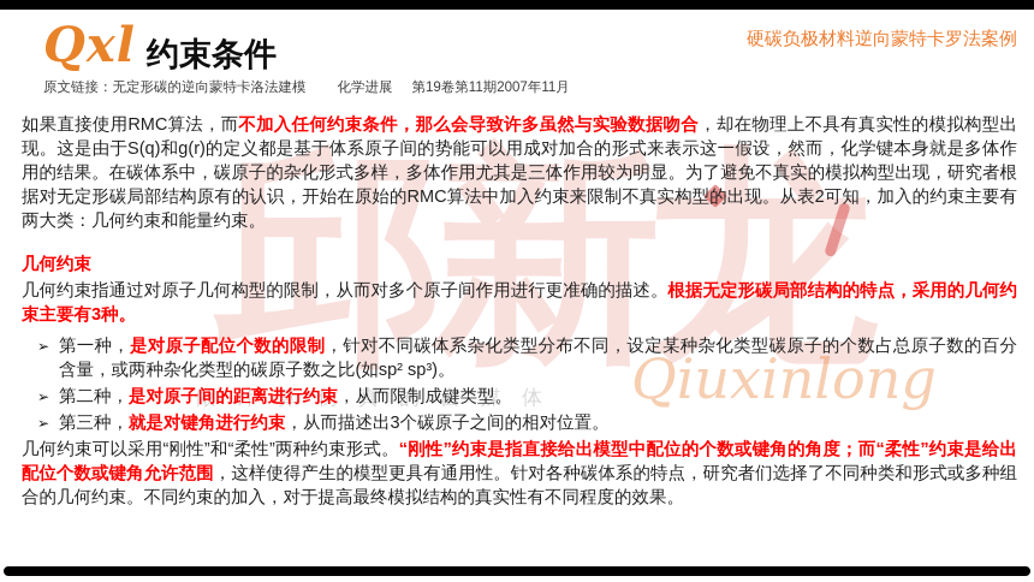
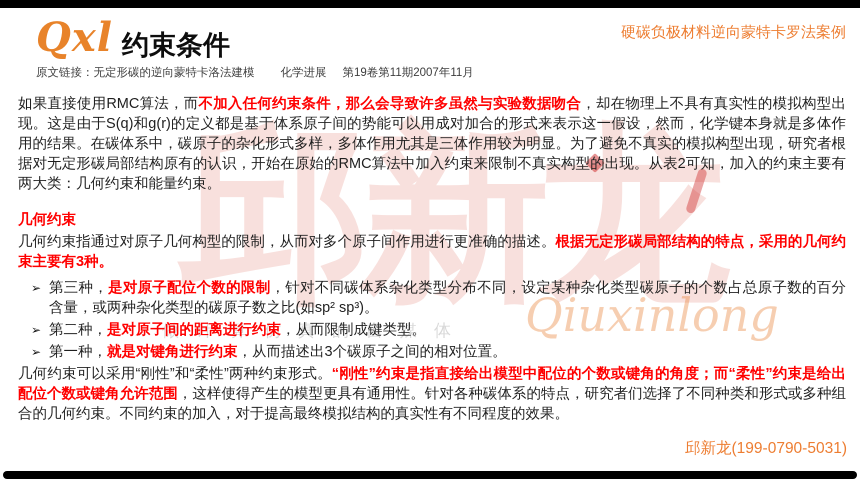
  邱新龙
  Qiuxinlong
  做计算仿真的自媒体
  Qxl
  约束条件
  硬碳负极材料逆向蒙特卡罗法案例
  原文链接：无定形碳的逆向蒙特卡洛法建模 化学进展 第19卷第11期2007年11月
  如果直接使用RMC算法，而不加入任何约束条件，那么会导致许多虽然与实验数据吻合，却在物理上不具有真实性的模拟构型出现。这是由于S(q)和g(r)的定义都是基于体系原子间的势能可以用成对加合的形式来表示这一假设，然而，化学键本身就是多体作用的结果。在碳体系中，碳原子的杂化形式多样，多体作用尤其是三体作用较为明显。为了避免不真实的模拟构型出现，研究者根据对无定形碳局部结构原有的认识，开始在原始的RMC算法中加入约束来限制不真实构型的出现。从表2可知，加入的约束主要有两大类：几何约束和能量约束。
  几何约束
  几何约束指通过对原子几何构型的限制，从而对多个原子间作用进行更准确的描述。根据无定形碳局部结构的特点，采用的几何约束主要有3种。
  ➢
- 第一种，是对原子配位个数的限制，针对不同碳体系杂化类型分布不同，设定某种杂化类型碳原子的个数占总原子数的百分含量，或两种杂化类型的碳原子数之比(如sp² sp³)。
+ 第三种，是对原子配位个数的限制，针对不同碳体系杂化类型分布不同，设定某种杂化类型碳原子的个数占总原子数的百分含量，或两种杂化类型的碳原子数之比(如sp² sp³)。
  ➢
  第二种，是对原子间的距离进行约束，从而限制成键类型。
  ➢
- 第三种，就是对键角进行约束，从而描述出3个碳原子之间的相对位置。
+ 第一种，就是对键角进行约束，从而描述出3个碳原子之间的相对位置。
  几何约束可以采用“刚性”和“柔性”两种约束形式。“刚性”约束是指直接给出模型中配位的个数或键角的角度；而“柔性”约束是给出配位个数或键角允许范围，这样使得产生的模型更具有通用性。针对各种碳体系的特点，研究者们选择了不同种类和形式或多种组合的几何约束。不同约束的加入，对于提高最终模拟结构的真实性有不同程度的效果。
+ 邱新龙(199-0790-5031)
